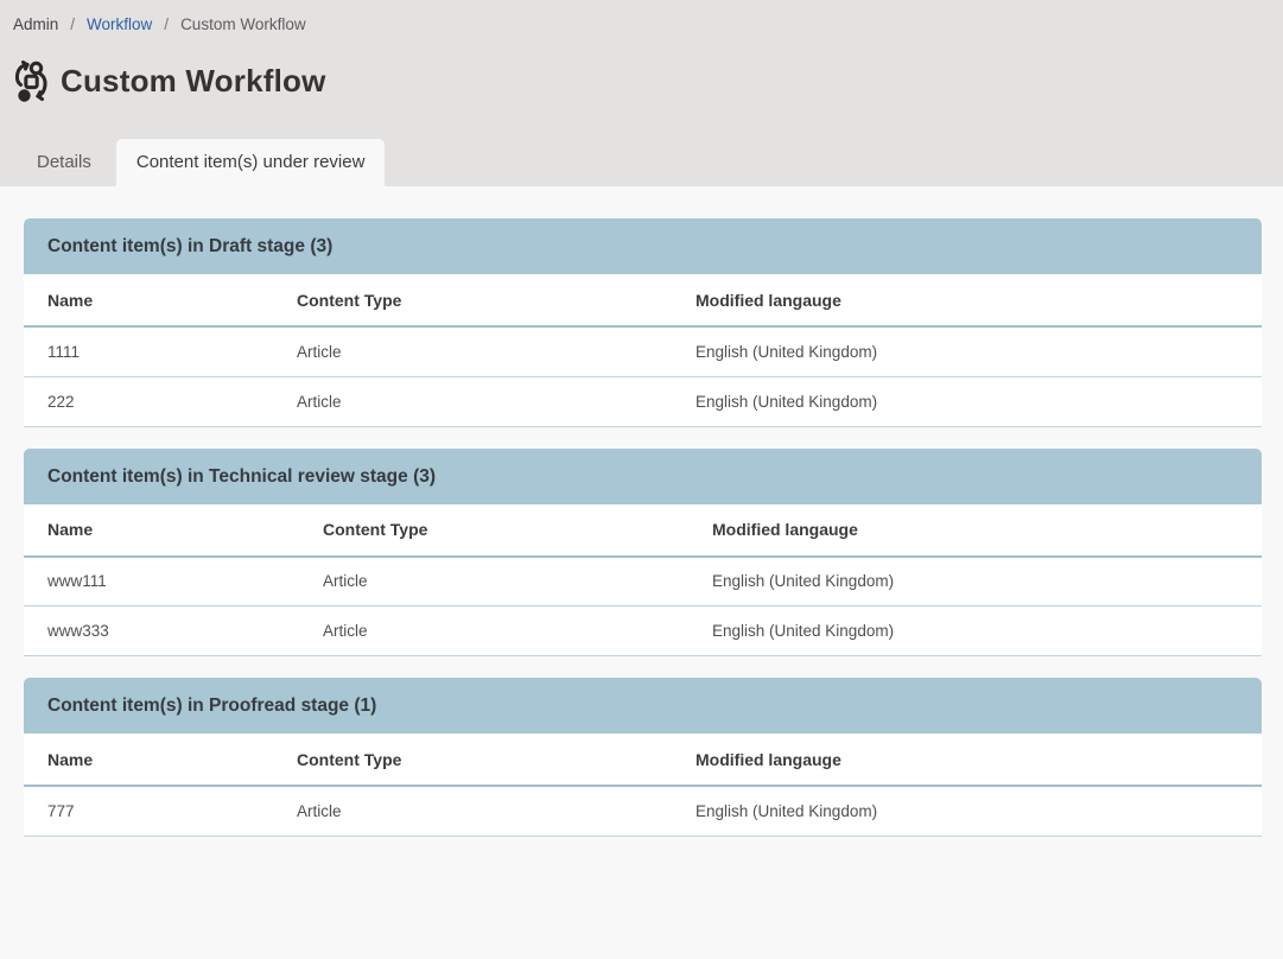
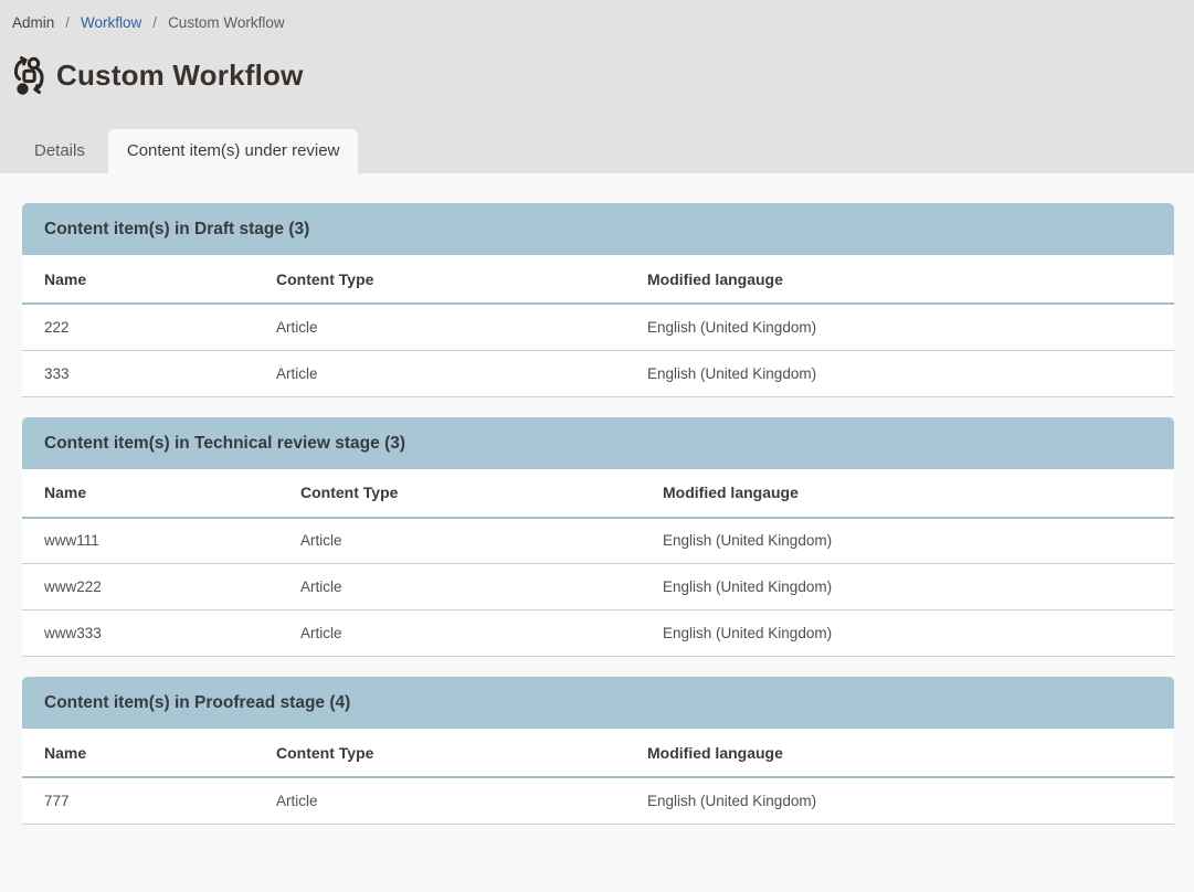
  Admin
  /
  Workflow
  /
  Custom Workflow
  Custom Workflow
  Details
  Content item(s) under review
  Content item(s) in Draft stage (3)
  Name	Content Type	Modified langauge
- 1111	Article	English (United Kingdom)
  222	Article	English (United Kingdom)
+ 333	Article	English (United Kingdom)
  Content item(s) in Technical review stage (3)
  Name	Content Type	Modified langauge
  www111	Article	English (United Kingdom)
+ www222	Article	English (United Kingdom)
  www333	Article	English (United Kingdom)
- Content item(s) in Proofread stage (1)
+ Content item(s) in Proofread stage (4)
  Name	Content Type	Modified langauge
  777	Article	English (United Kingdom)
